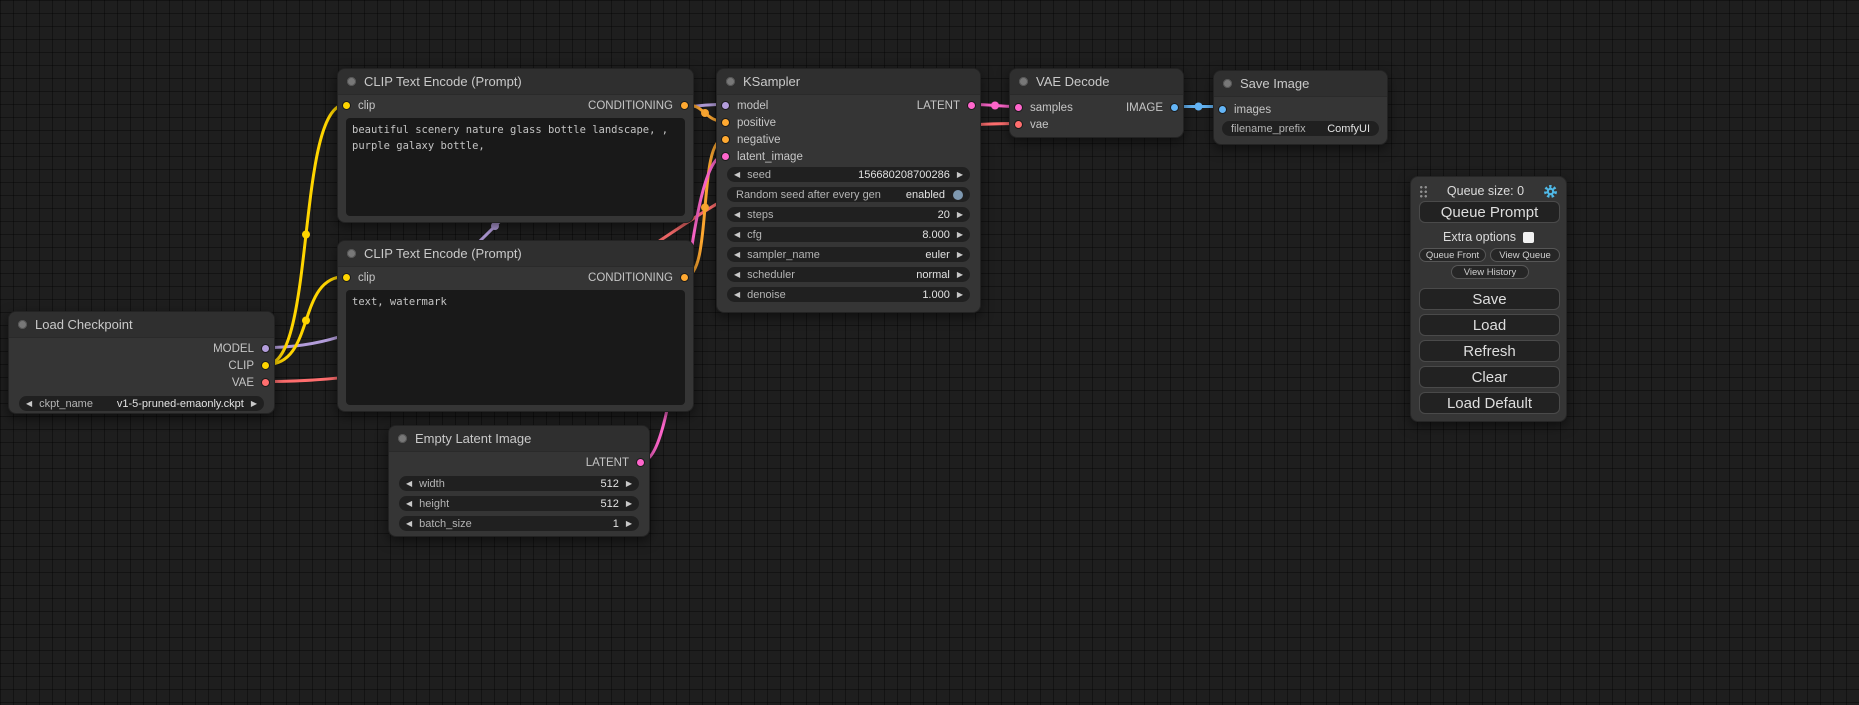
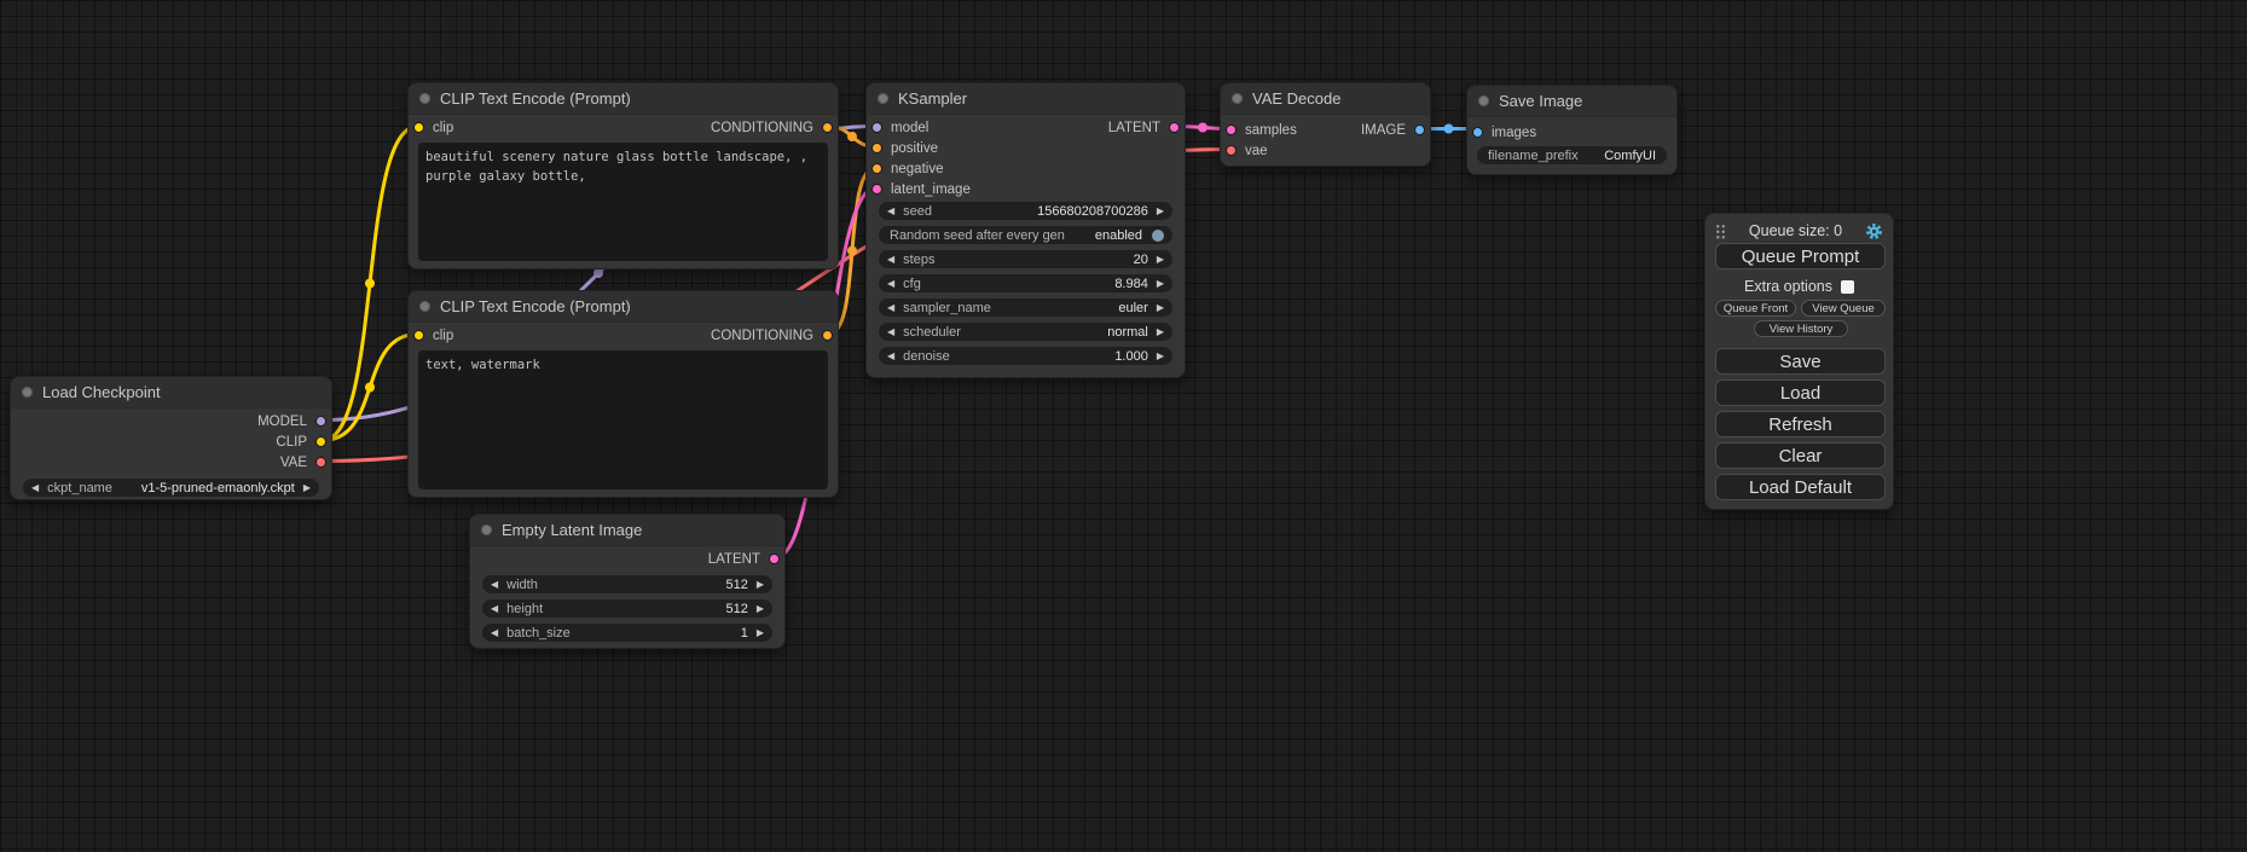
  Load Checkpoint
  MODEL
  CLIP
  VAE
  ◀
  ckpt_name
  v1-5-pruned-emaonly.ckpt
  ▶
  CLIP Text Encode (Prompt)
  clip
  CONDITIONING
  beautiful scenery nature glass bottle landscape, , purple galaxy bottle,
  CLIP Text Encode (Prompt)
  clip
  CONDITIONING
  text, watermark
  Empty Latent Image
  LATENT
  ◀
  width
  512
  ▶
  ◀
  height
  512
  ▶
  ◀
  batch_size
  1
  ▶
  KSampler
  model
  positive
  negative
  latent_image
  LATENT
  ◀
  seed
  156680208700286
  ▶
  Random seed after every gen
  enabled
  ◀
  steps
  20
  ▶
  ◀
  cfg
- 8.000
+ 8.984
  ▶
  ◀
  sampler_name
  euler
  ▶
  ◀
  scheduler
  normal
  ▶
  ◀
  denoise
  1.000
  ▶
  VAE Decode
  samples
  vae
  IMAGE
  Save Image
  images
  filename_prefix
  ComfyUI
  Queue size: 0
  Queue Prompt
  Extra options
  Queue Front
  View Queue
  View History
  Save
  Load
  Refresh
  Clear
  Load Default
